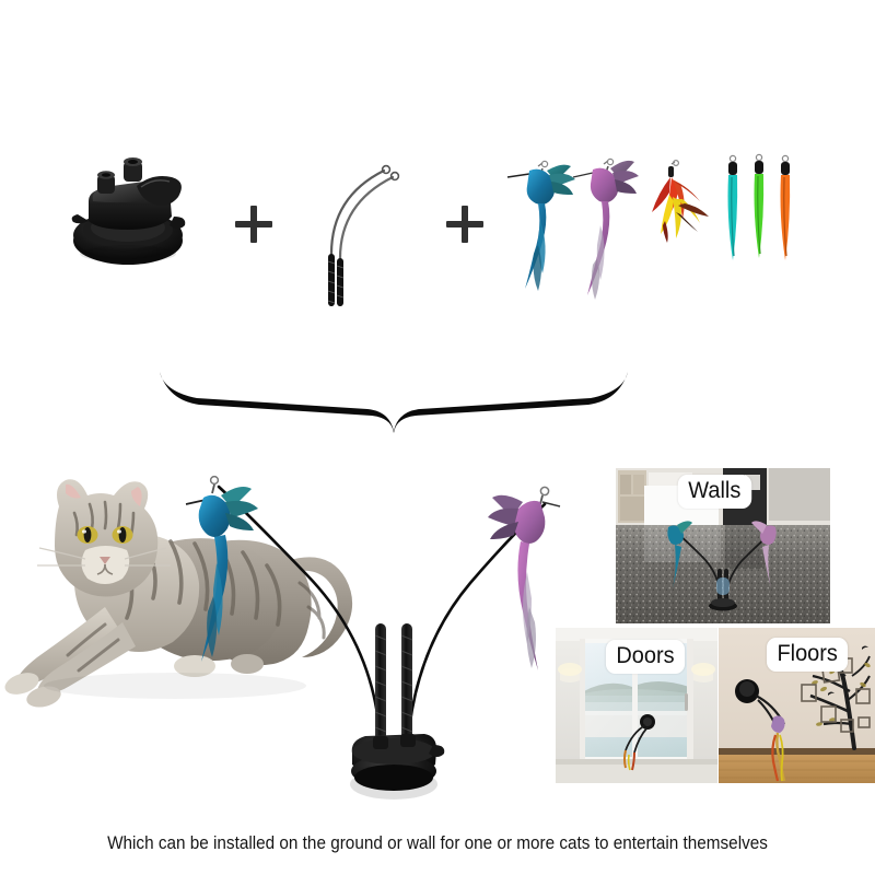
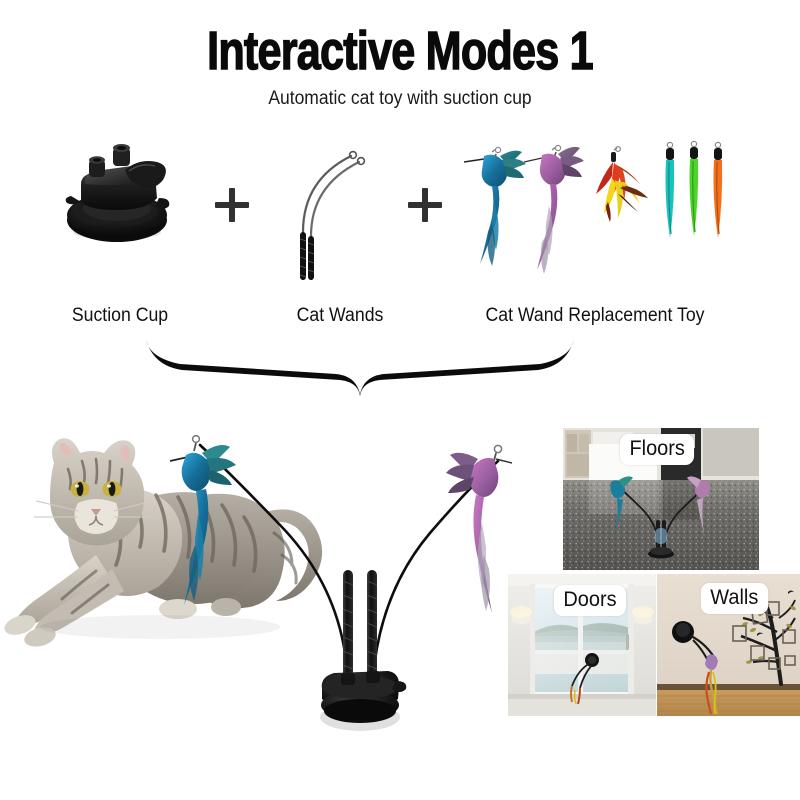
+ Interactive Modes 1
+ Automatic cat toy with suction cup
+ Suction Cup
+ Cat Wands
+ Cat Wand Replacement Toy
- Walls
+ Floors
  Doors
- Floors
+ Walls
- Which can be installed on the ground or wall for one or more cats to entertain themselves
